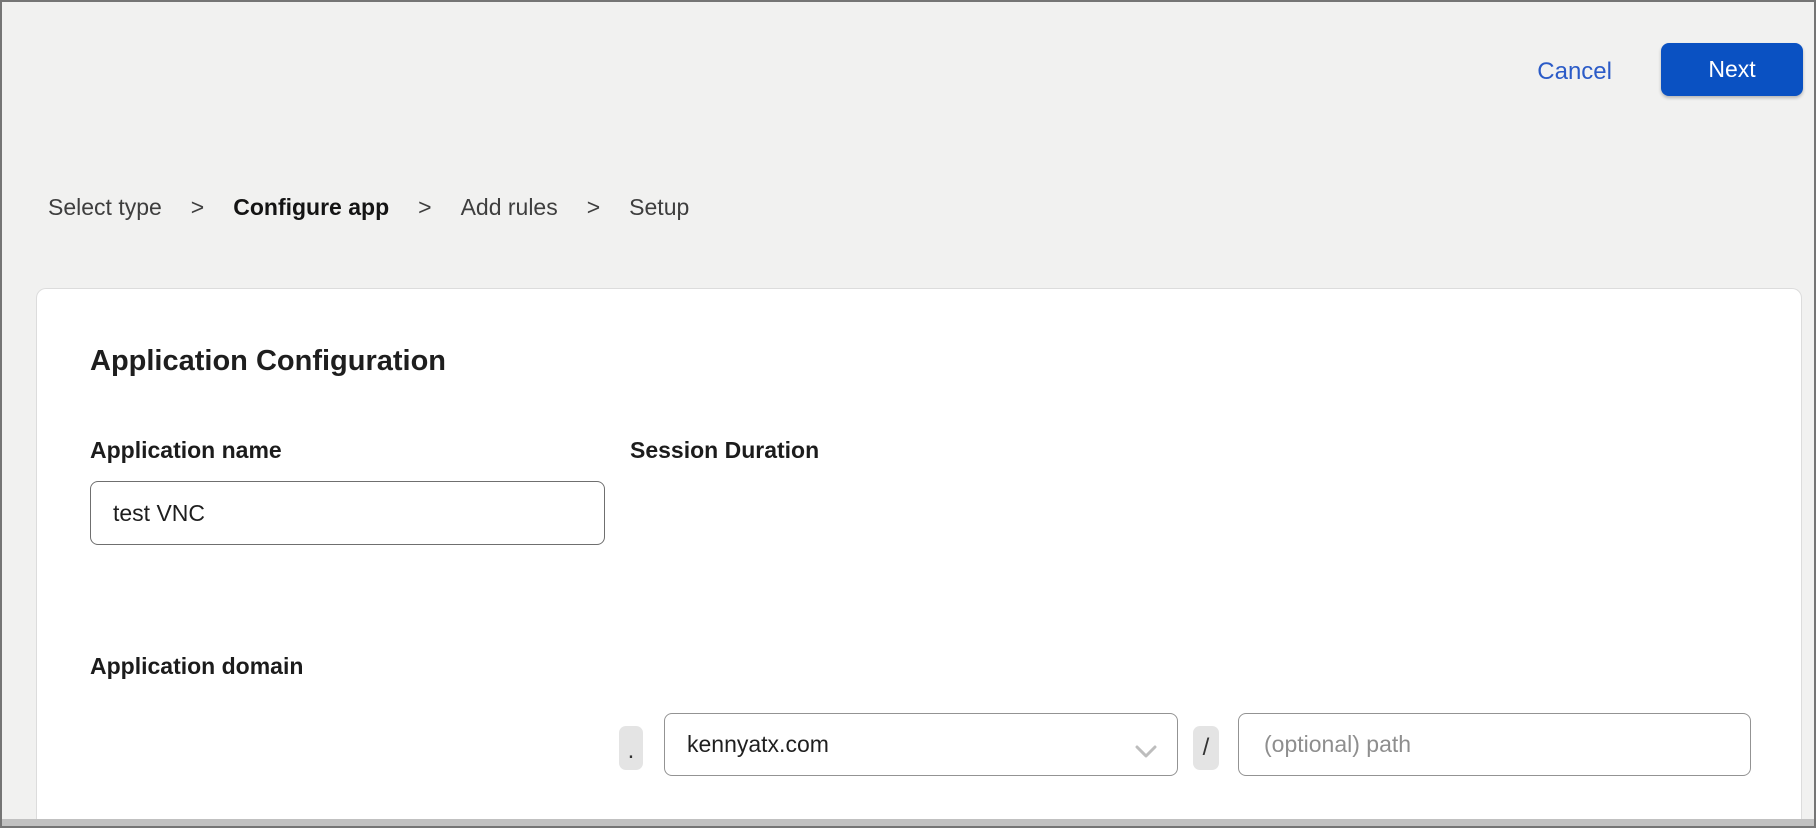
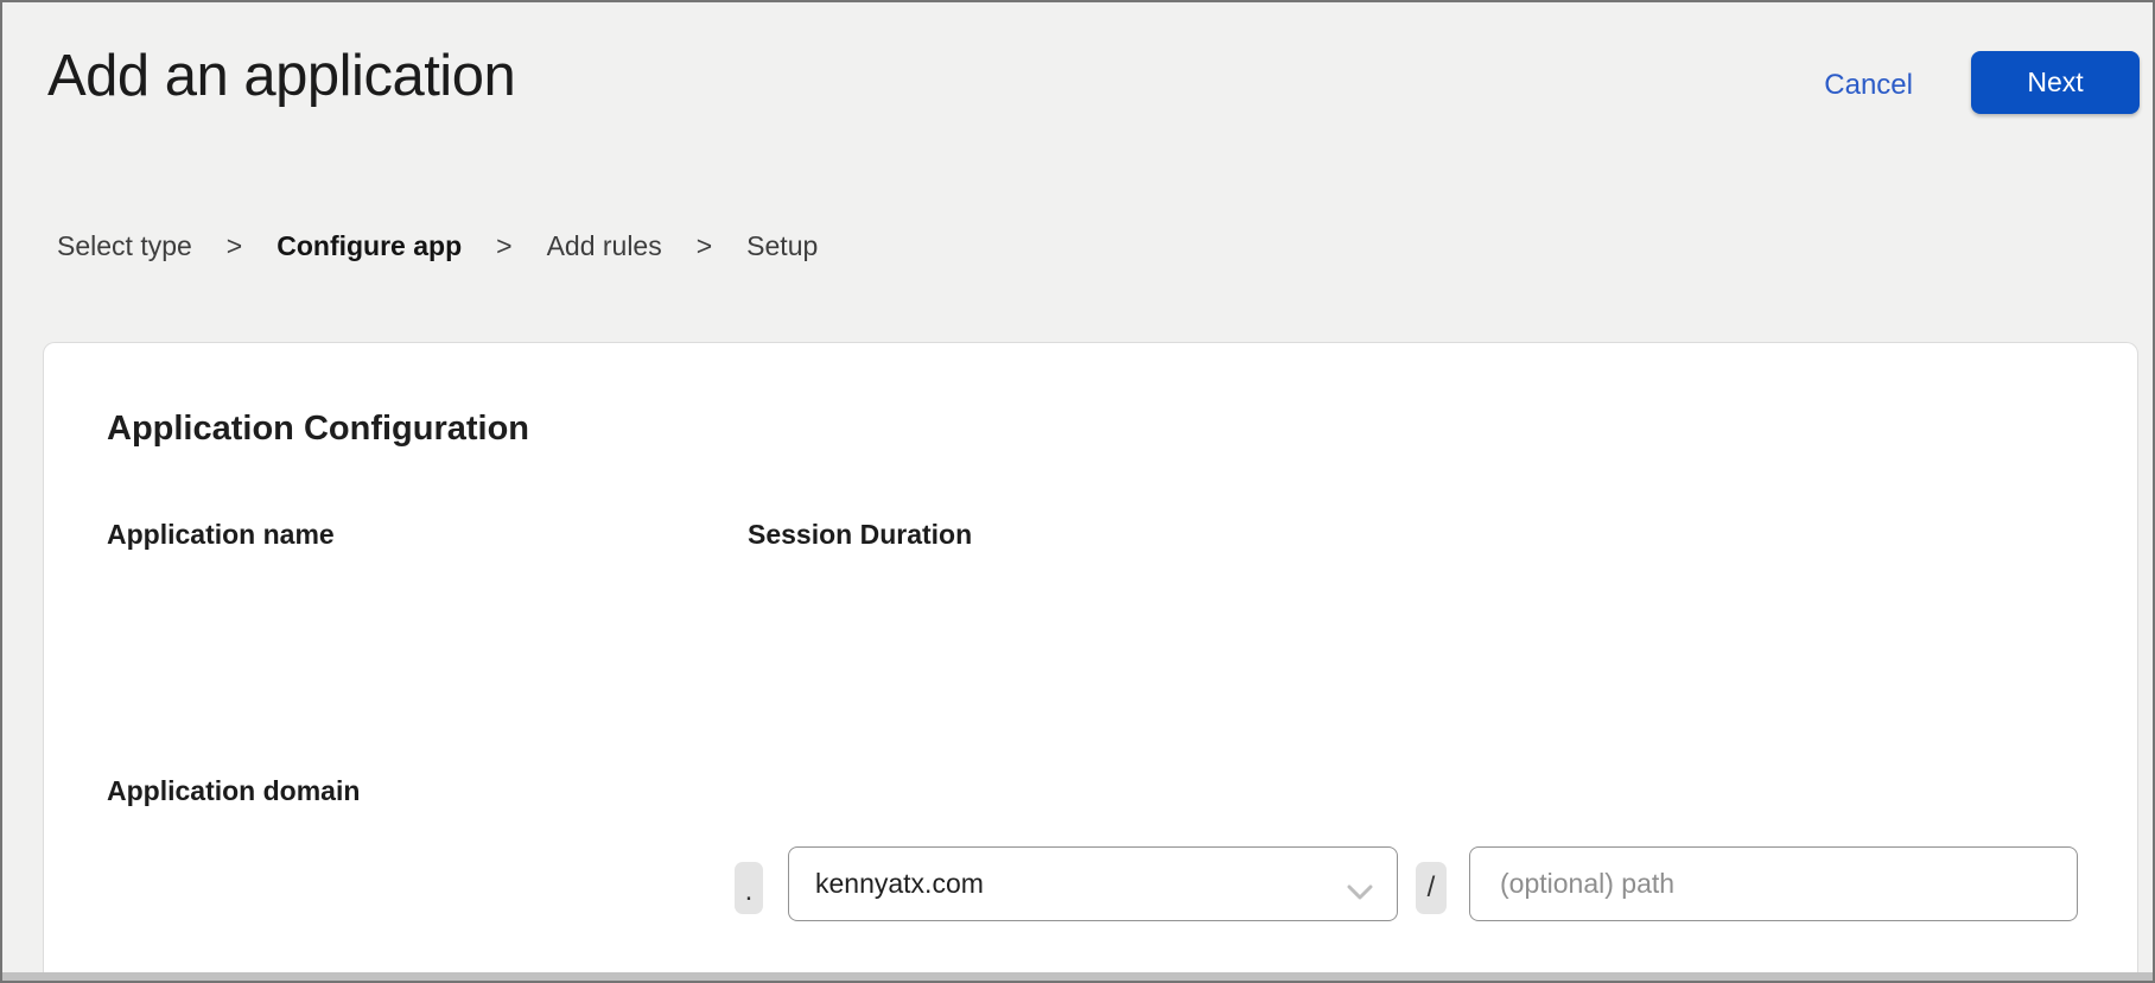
+ Add an application
  Cancel
  Next
  Select type
  >
  Configure app
  >
  Add rules
  >
  Setup
  Application Configuration
  Application name
- test VNC
  Session Duration
  Application domain
  .
  kennyatx.com
  /
  (optional) path
